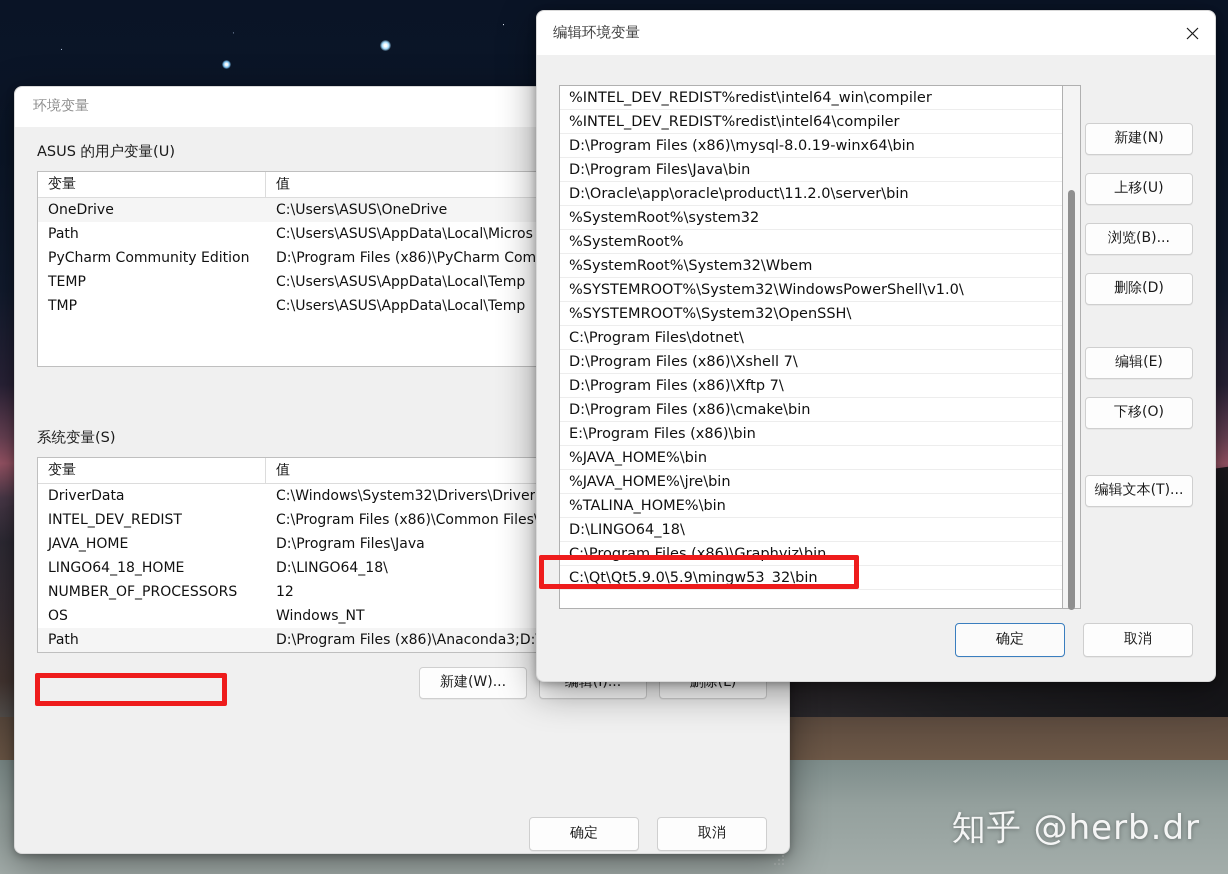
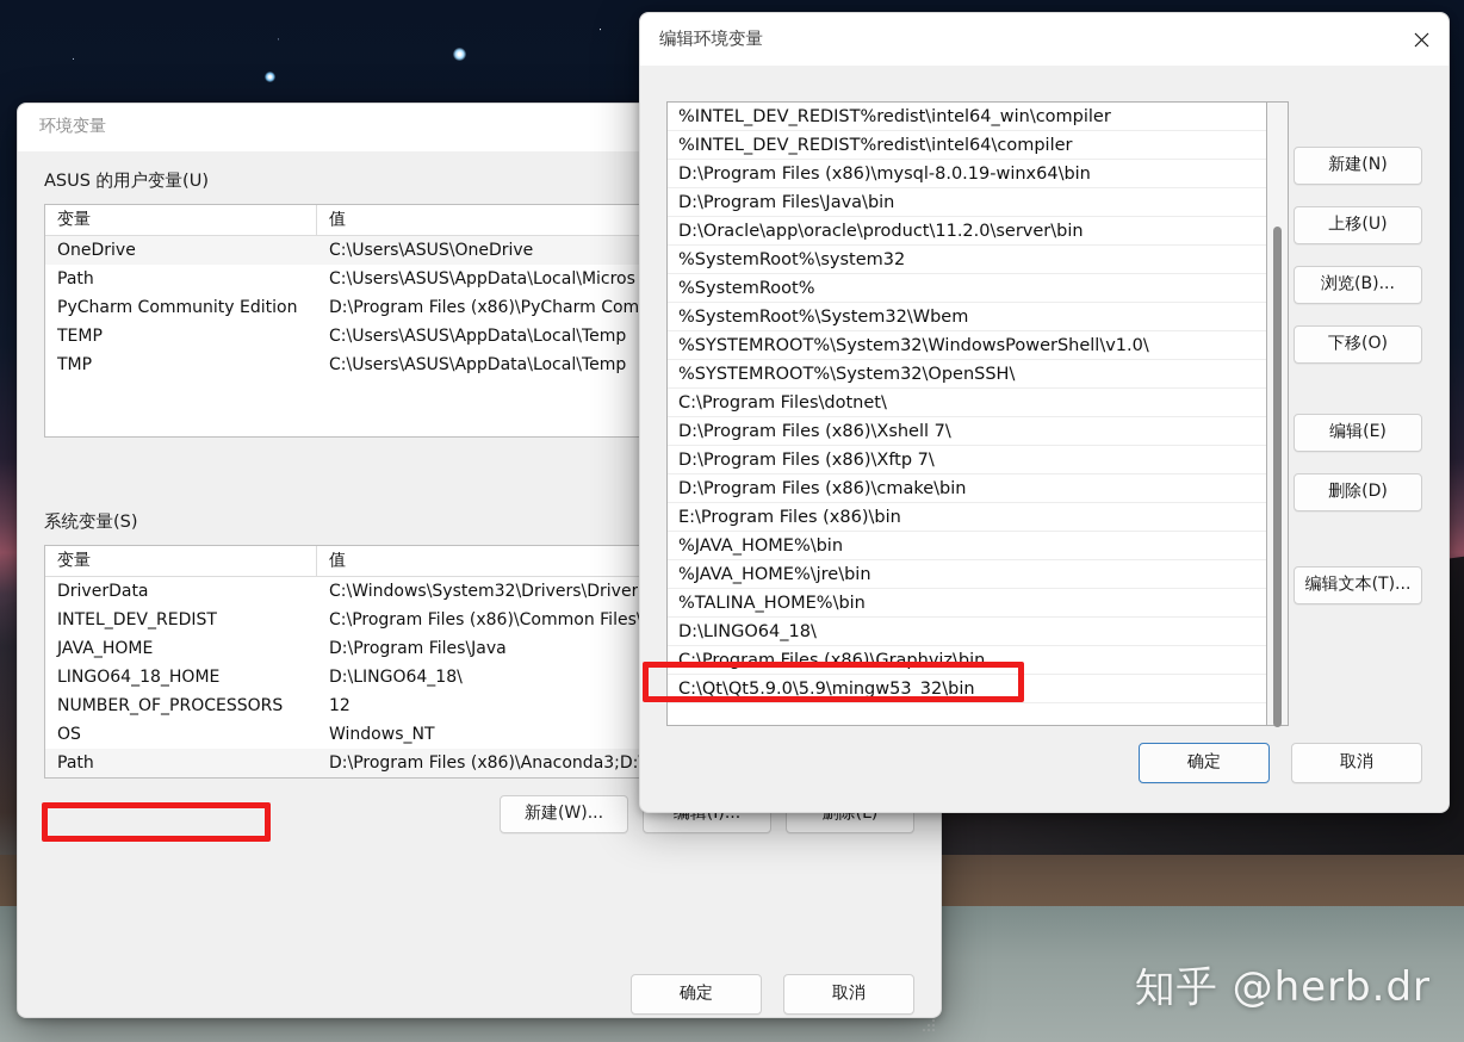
  环境变量
  ASUS 的用户变量(U)
  变量
  值
  OneDrive
  C:\Users\ASUS\OneDrive
  Path
  C:\Users\ASUS\AppData\Local\Micros
  PyCharm Community Edition
  D:\Program Files (x86)\PyCharm Com
  TEMP
  C:\Users\ASUS\AppData\Local\Temp
  TMP
  C:\Users\ASUS\AppData\Local\Temp
  系统变量(S)
  变量
  值
  DriverData
  C:\Windows\System32\Drivers\Driver
  INTEL_DEV_REDIST
  C:\Program Files (x86)\Common Files
  JAVA_HOME
  D:\Program Files\Java
  LINGO64_18_HOME
  D:\LINGO64_18\
  NUMBER_OF_PROCESSORS
  12
  OS
  Windows_NT
  Path
  新建(W)...
  编辑(I)...
  删除(L)
  确定
  取消
  编辑环境变量
  %INTEL_DEV_REDIST%redist\intel64_win\compiler
  %INTEL_DEV_REDIST%redist\intel64\compiler
  D:\Program Files (x86)\mysql-8.0.19-winx64\bin
  D:\Program Files\Java\bin
  D:\Oracle\app\oracle\product\11.2.0\server\bin
  %SystemRoot%\system32
  %SystemRoot%
  %SystemRoot%\System32\Wbem
  %SYSTEMROOT%\System32\WindowsPowerShell\v1.0\
  %SYSTEMROOT%\System32\OpenSSH\
  C:\Program Files\dotnet\
  D:\Program Files (x86)\Xshell 7\
  D:\Program Files (x86)\Xftp 7\
  D:\Program Files (x86)\cmake\bin
  E:\Program Files (x86)\bin
  %JAVA_HOME%\bin
  %JAVA_HOME%\jre\bin
  %TALINA_HOME%\bin
  D:\LINGO64_18\
  C:\Program Files (x86)\Graphviz\bin
  C:\Qt\Qt5.9.0\5.9\mingw53_32\bin
  新建(N)
  上移(U)
  浏览(B)...
- 删除(D)
+ 下移(O)
  编辑(E)
- 下移(O)
+ 删除(D)
  编辑文本(T)...
  确定
  取消
  知乎 @herb.dr
